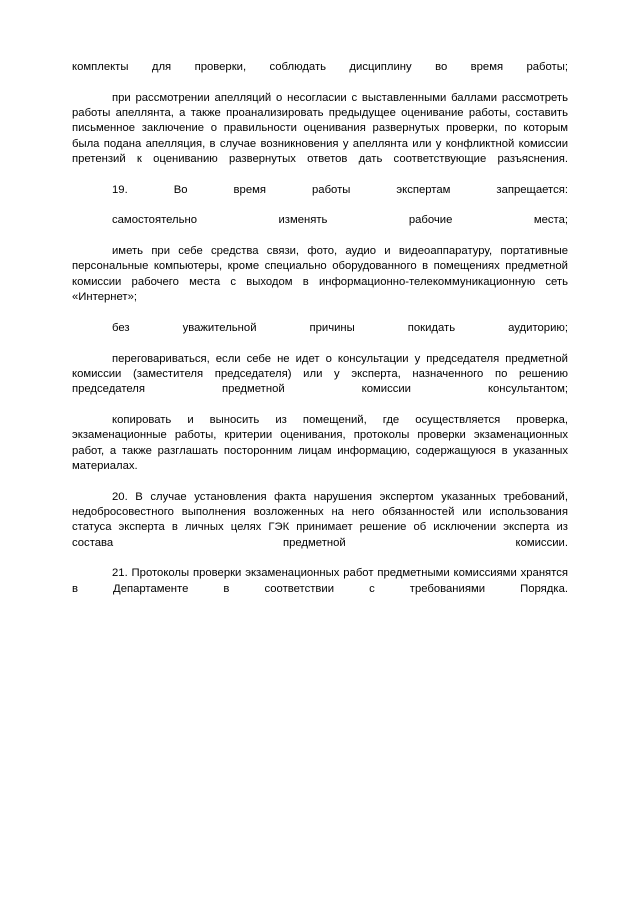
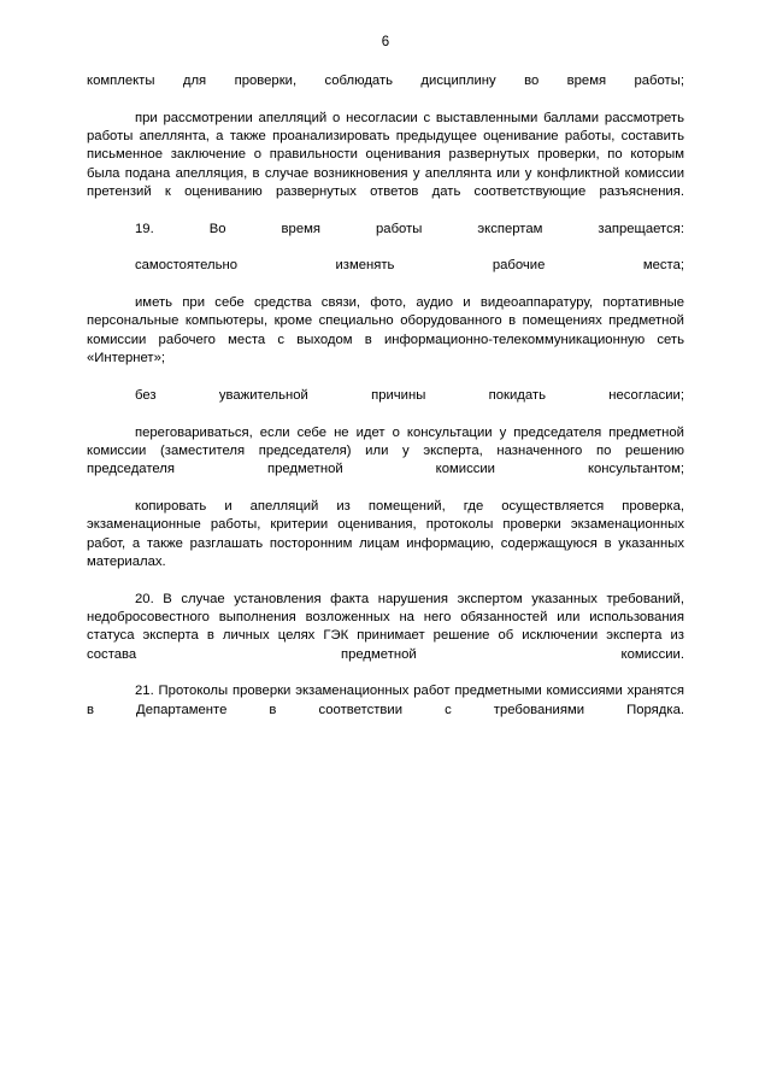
+ 6
  комплекты для проверки, соблюдать дисциплину во время работы;
  при рассмотрении апелляций о несогласии с выставленными баллами рассмотреть работы апеллянта, а также проанализировать предыдущее оценивание работы, составить письменное заключение о правильности оценивания развернутых проверки, по которым была подана апелляция, в случае возникновения у апеллянта или у конфликтной комиссии претензий к оцениванию развернутых ответов дать соответствующие разъяснения.
  19. Во время работы экспертам запрещается:
  самостоятельно изменять рабочие места;
  иметь при себе средства связи, фото, аудио и видеоаппаратуру, портативные персональные компьютеры, кроме специально оборудованного в помещениях предметной комиссии рабочего места с выходом в информационно-телекоммуникационную сеть «Интернет»;
- без уважительной причины покидать аудиторию;
+ без уважительной причины покидать несогласии;
  переговариваться, если себе не идет о консультации у председателя предметной комиссии (заместителя председателя) или у эксперта, назначенного по решению председателя предметной комиссии консультантом;
- копировать и выносить из помещений, где осуществляется проверка, экзаменационные работы, критерии оценивания, протоколы проверки экзаменационных работ, а также разглашать посторонним лицам информацию, содержащуюся в указанных материалах.
+ копировать и апелляций из помещений, где осуществляется проверка, экзаменационные работы, критерии оценивания, протоколы проверки экзаменационных работ, а также разглашать посторонним лицам информацию, содержащуюся в указанных материалах.
  20. В случае установления факта нарушения экспертом указанных требований, недобросовестного выполнения возложенных на него обязанностей или использования статуса эксперта в личных целях ГЭК принимает решение об исключении эксперта из состава предметной комиссии.
  21. Протоколы проверки экзаменационных работ предметными комиссиями хранятся в Департаменте в соответствии с требованиями Порядка.
